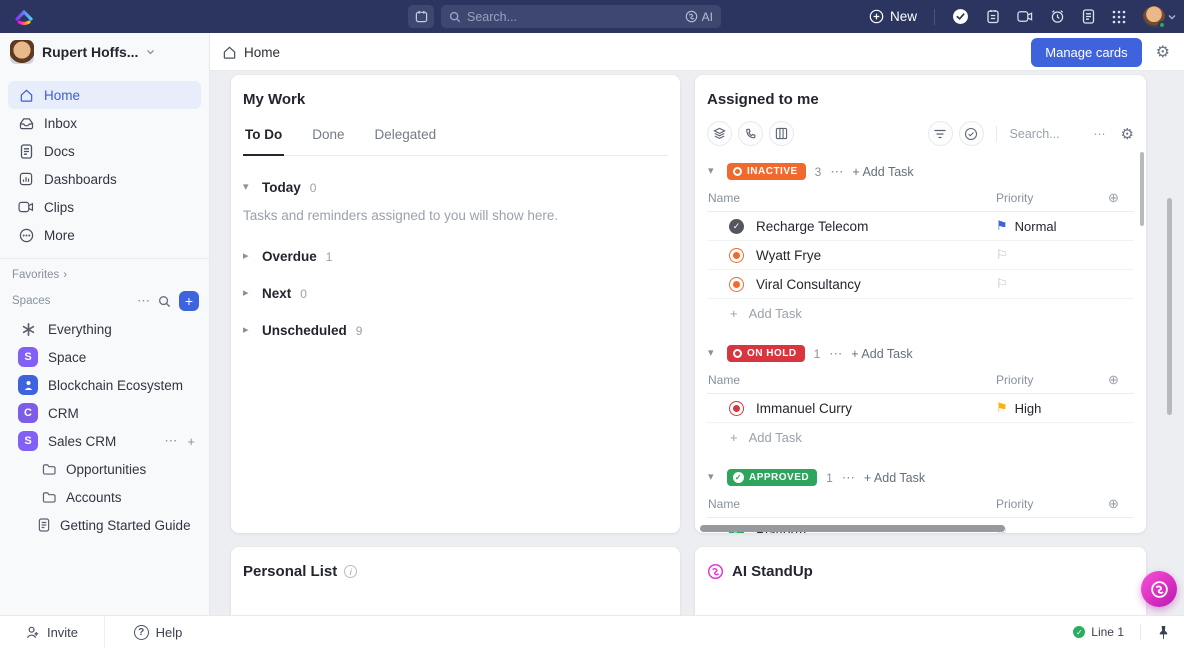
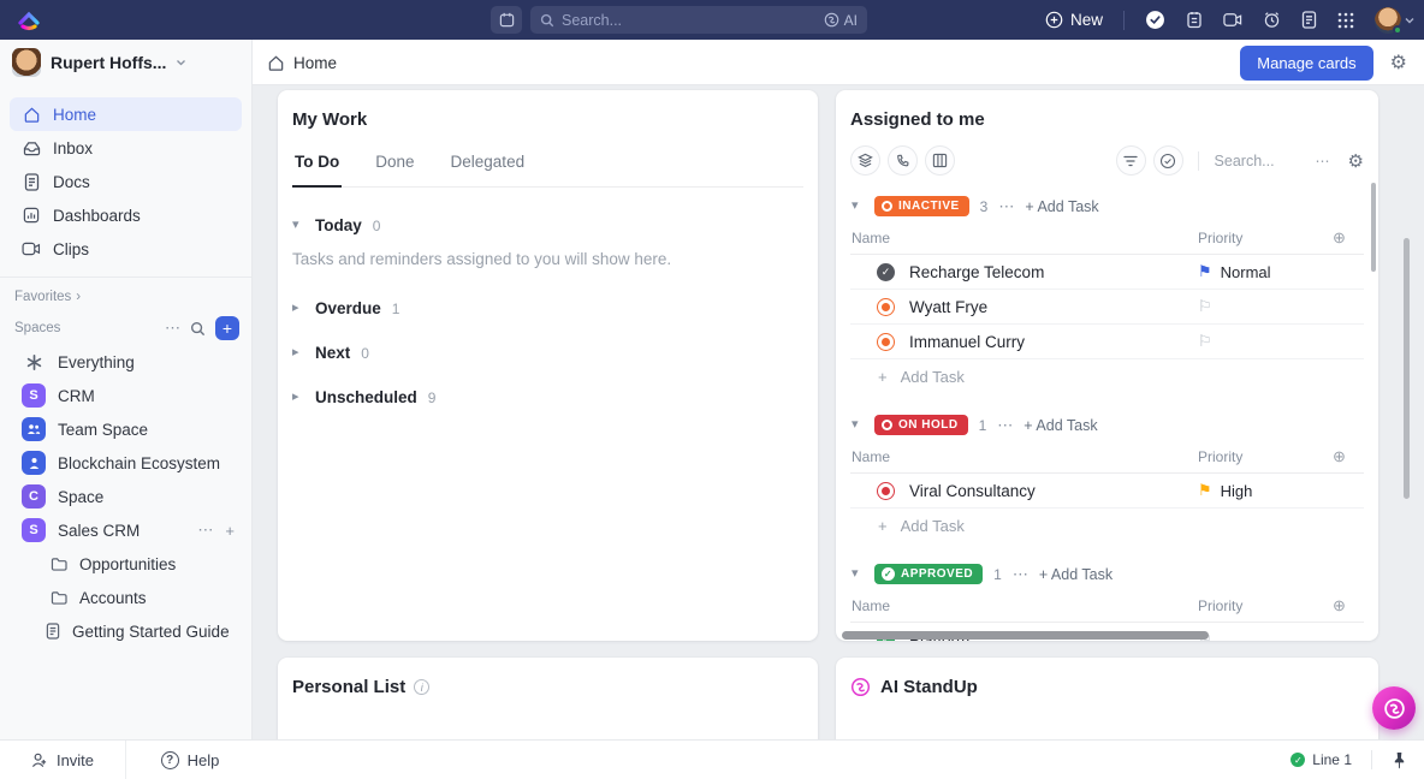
  Search...
  AI
  New
  Rupert Hoffs...
  Home
  Manage cards
  Home
  Inbox
  Docs
  Dashboards
  Clips
- More
  Favorites
  Spaces
  Everything
  S
- Space
+ CRM
+ Team Space
  Blockchain Ecosystem
  C
- CRM
+ Space
  S
  Sales CRM
  Opportunities
  Accounts
  Getting Started Guide
  My Work
  To Do
  Done
  Delegated
  Today
  0
  Tasks and reminders assigned to you will show here.
  Overdue
  1
  Next
  0
  Unscheduled
  9
  Assigned to me
  Search...
  INACTIVE
  3
  Add Task
  Name
  Priority
  ✓
  Recharge Telecom
  ⚑
  Normal
  Wyatt Frye
  ⚐
- Viral Consultancy
+ Immanuel Curry
  ⚐
  Add Task
  ON HOLD
  1
  Add Task
  Name
  Priority
- Immanuel Curry
+ Viral Consultancy
  ⚑
  High
  Add Task
  ✓
  APPROVED
  1
  Add Task
  Name
  Priority
  ✓
  Platform
  =
  ⚐
  Personal List
  AI StandUp
  Invite
  Help
  ✓
  Line 1
